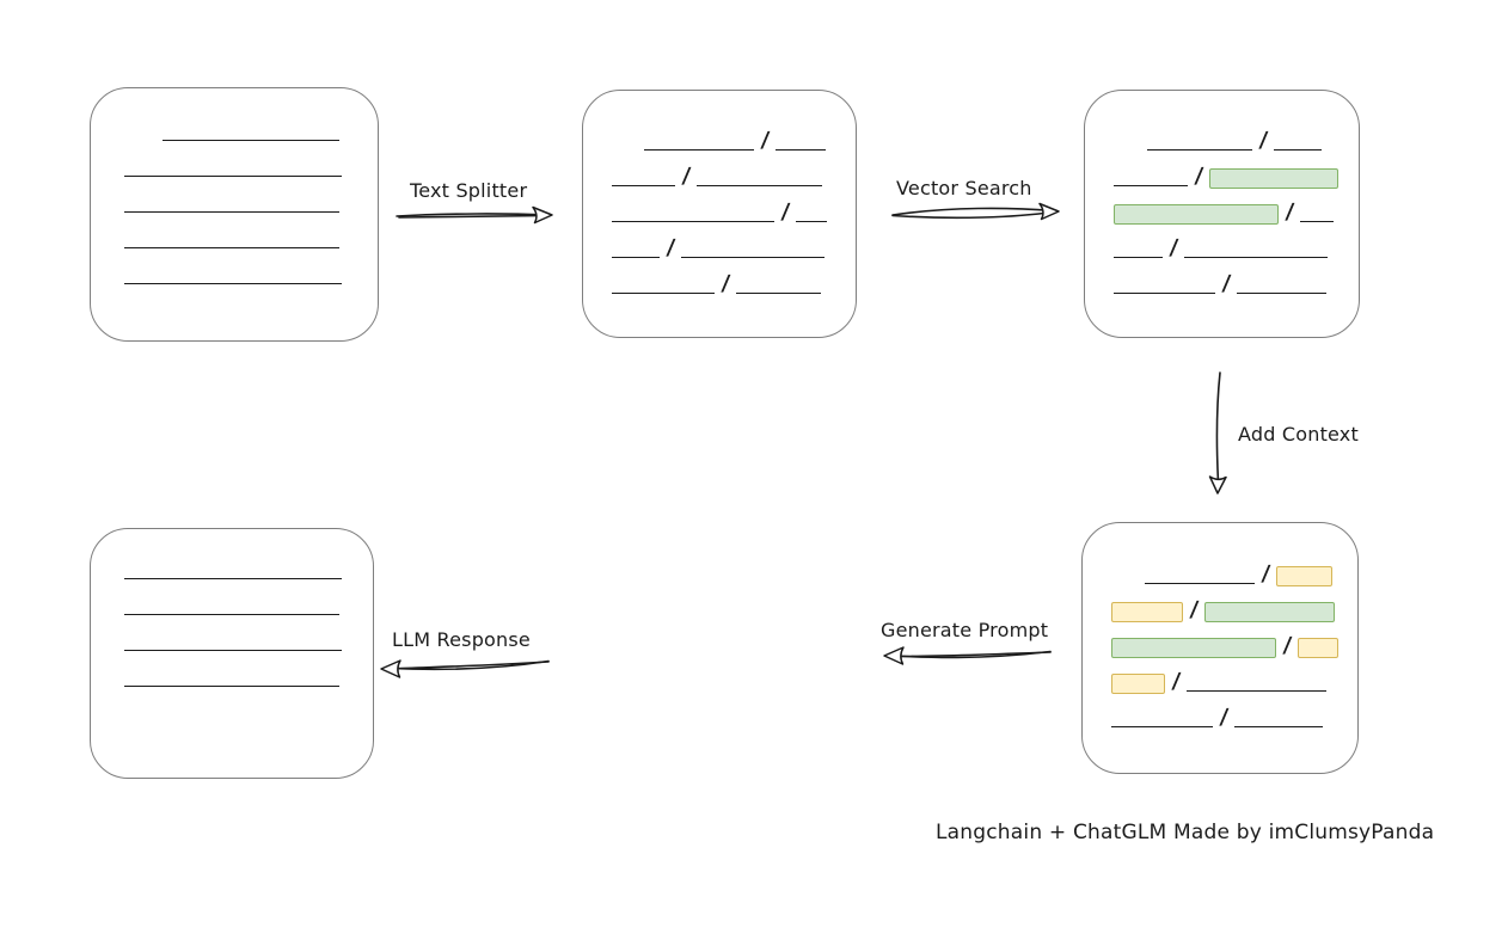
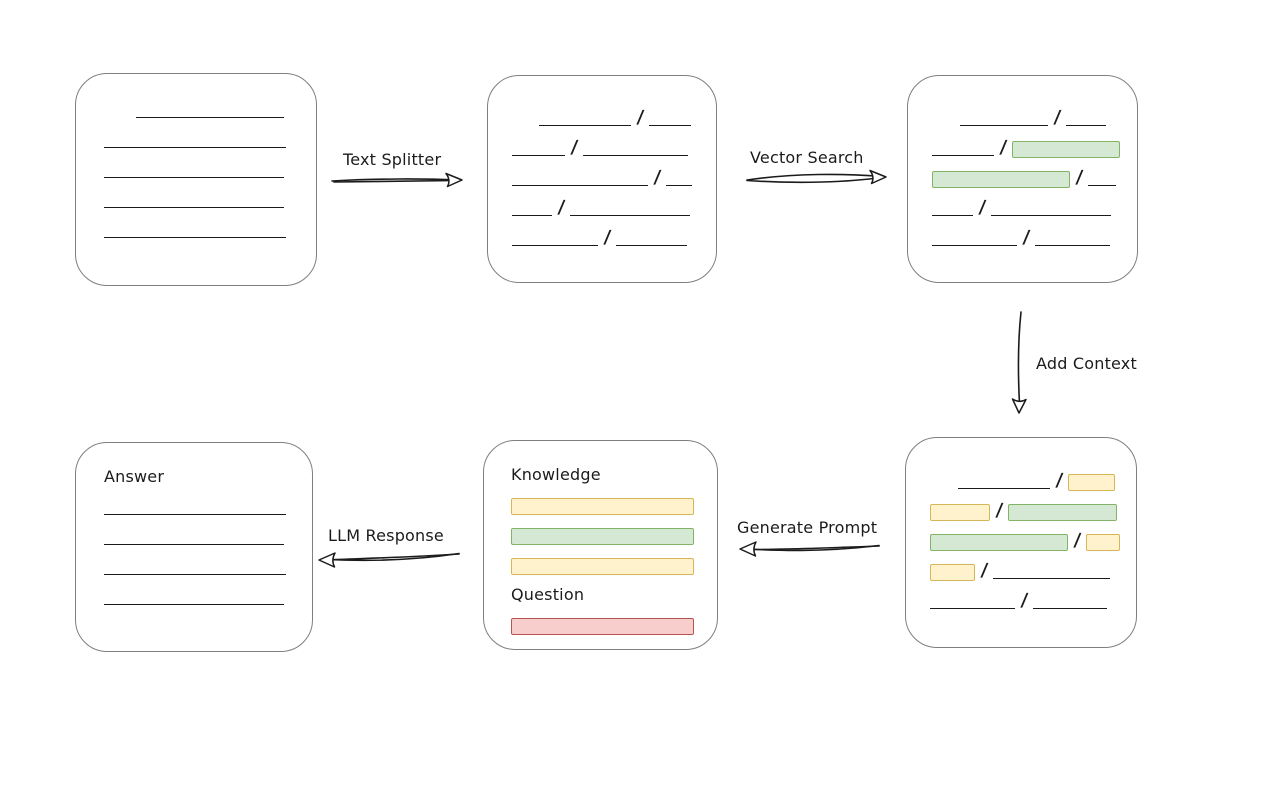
+ Knowledge
+ Question
+ Answer
  Text Splitter
  Vector Search
  Add Context
  Generate Prompt
  LLM Response
- Langchain + ChatGLM Made by imClumsyPanda
